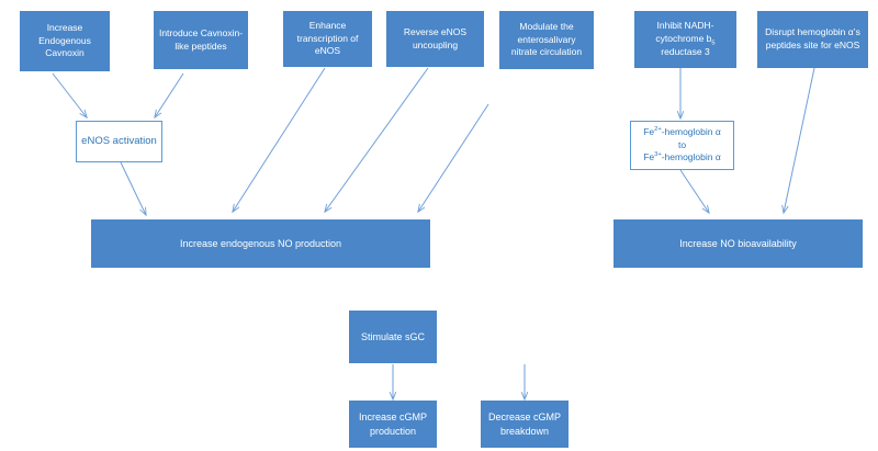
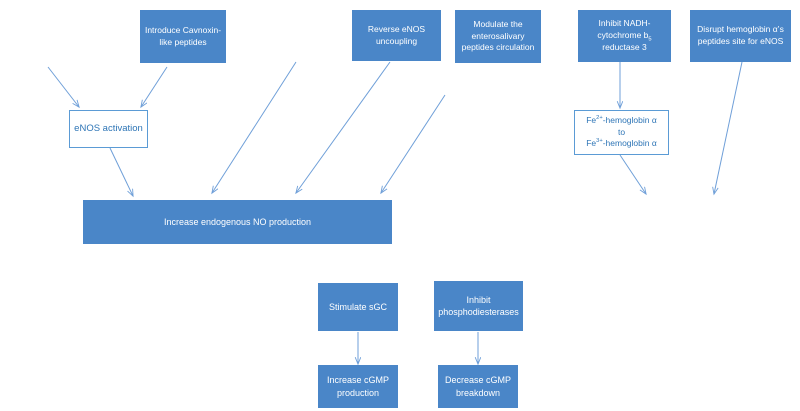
- Increase Endogenous Cavnoxin
  Introduce Cavnoxin-like peptides
- Enhance transcription of eNOS
  Reverse eNOS uncoupling
- Modulate the enterosalivary nitrate circulation
+ Modulate the enterosalivary peptides circulation
  Inhibit NADH-cytochrome b reductase 3
  Disrupt hemoglobin α’s peptides site for eNOS
  eNOS activation
  Fe -hemoglobin α
  to
  Fe -hemoglobin α
  Increase endogenous NO production
- Increase NO bioavailability
  Stimulate sGC
+ Inhibit phosphodiesterases
  Increase cGMP production
  Decrease cGMP breakdown
